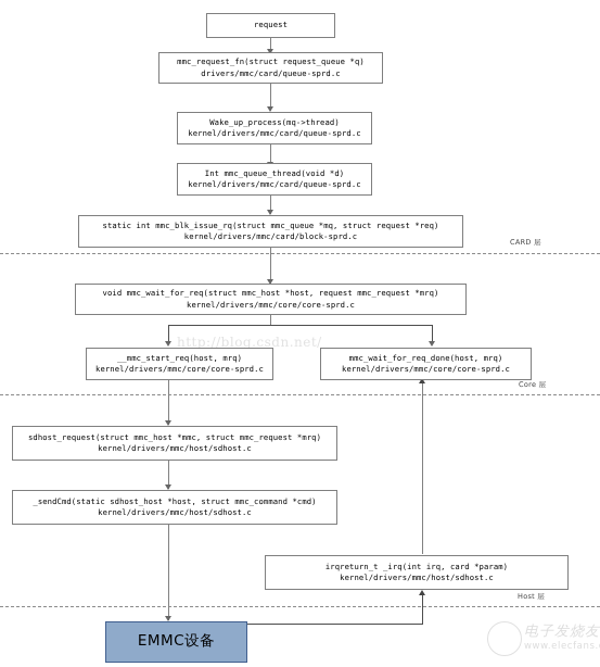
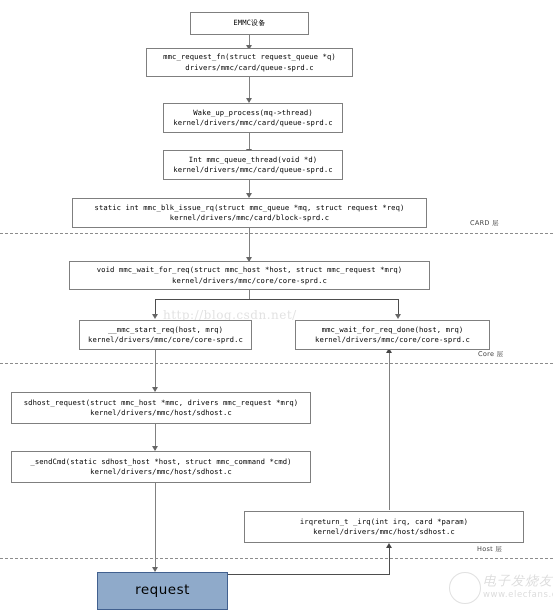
  http://blog.csdn.net/
  电子发烧友
  www.elecfans.
  CARD 层
  Core 层
  Host 层
- request
+ EMMC设备
  mmc_request_fn(struct request_queue *q)
  drivers/mmc/card/queue-sprd.c
  Wake_up_process(mq->thread)
  kernel/drivers/mmc/card/queue-sprd.c
  Int mmc_queue_thread(void *d)
  kernel/drivers/mmc/card/queue-sprd.c
  static int mmc_blk_issue_rq(struct mmc_queue *mq, struct request *req)
  kernel/drivers/mmc/card/block-sprd.c
- void mmc_wait_for_req(struct mmc_host *host, request mmc_request *mrq)
+ void mmc_wait_for_req(struct mmc_host *host, struct mmc_request *mrq)
  kernel/drivers/mmc/core/core-sprd.c
  __mmc_start_req(host, mrq)
  kernel/drivers/mmc/core/core-sprd.c
  mmc_wait_for_req_done(host, mrq)
  kernel/drivers/mmc/core/core-sprd.c
- sdhost_request(struct mmc_host *mmc, struct mmc_request *mrq)
+ sdhost_request(struct mmc_host *mmc, drivers mmc_request *mrq)
  kernel/drivers/mmc/host/sdhost.c
  _sendCmd(static sdhost_host *host, struct mmc_command *cmd)
  kernel/drivers/mmc/host/sdhost.c
  irqreturn_t _irq(int irq, card *param)
  kernel/drivers/mmc/host/sdhost.c
- EMMC设备
+ request
